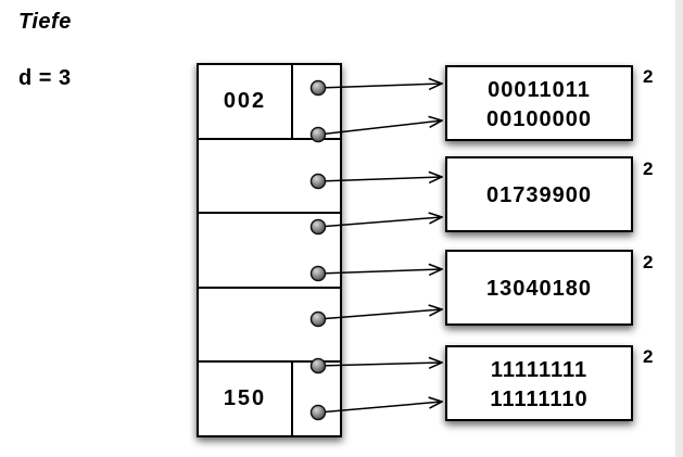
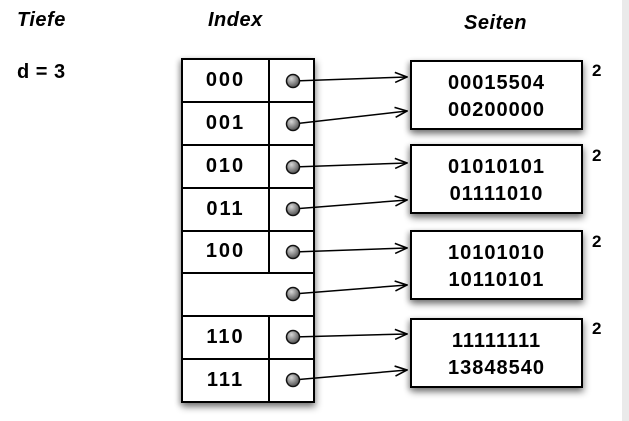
  Tiefe
+ Index
+ Seiten
  d = 3
- 002
+ 000
+ 001
+ 010
+ 011
+ 100
- 150
+ 110
+ 111
- 00011011
+ 00015504
- 00100000
+ 00200000
- 01739900
+ 01010101
+ 01111010
- 13040180
+ 10101010
+ 10110101
  11111111
- 11111110
+ 13848540
  2
  2
  2
  2
